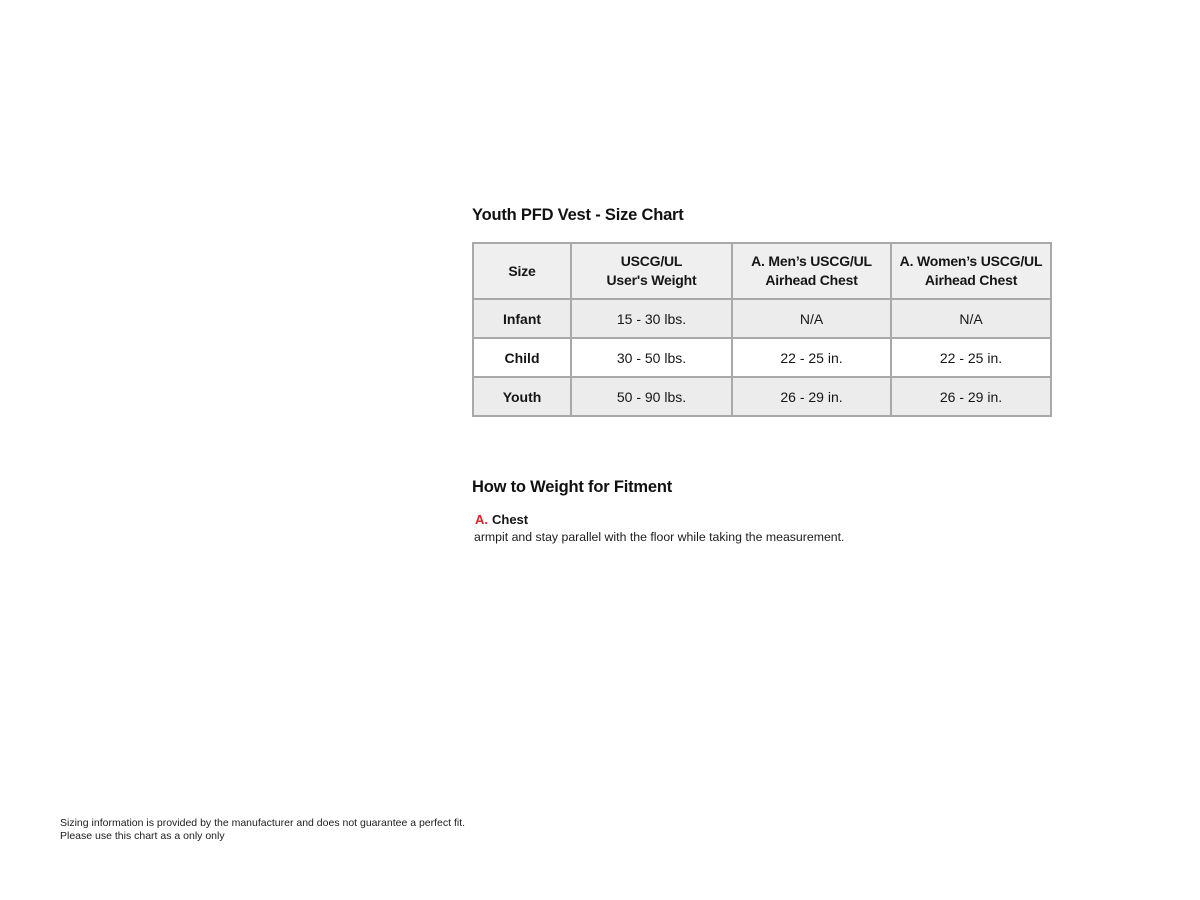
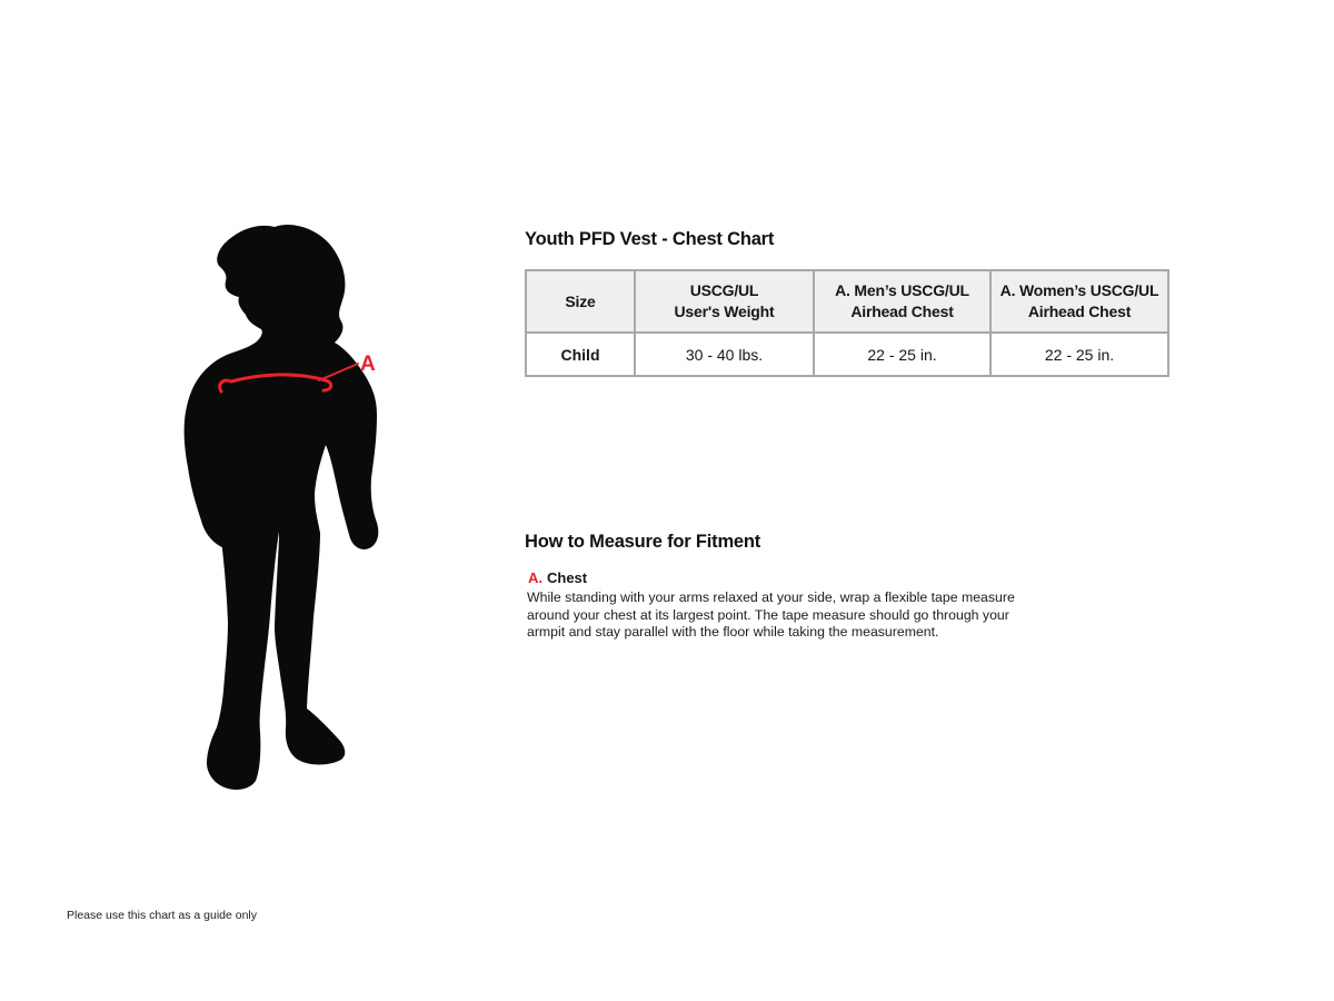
+ A
- Youth PFD Vest - Size Chart
+ Youth PFD Vest - Chest Chart
  Size	USCG/UL User's Weight	A. Men’s USCG/UL Airhead Chest	A. Women’s USCG/UL Airhead Chest
- Infant	15 - 30 lbs.	N/A	N/A
- Child	30 - 50 lbs.	22 - 25 in.	22 - 25 in.
+ Child	30 - 40 lbs.	22 - 25 in.	22 - 25 in.
- Youth	50 - 90 lbs.	26 - 29 in.	26 - 29 in.
- How to Weight for Fitment
+ How to Measure for Fitment
  A. Chest
+ While standing with your arms relaxed at your side, wrap a flexible tape measure
+ around your chest at its largest point. The tape measure should go through your
  armpit and stay parallel with the floor while taking the measurement.
- Sizing information is provided by the manufacturer and does not guarantee a perfect fit.
- Please use this chart as a only only
+ Please use this chart as a guide only
